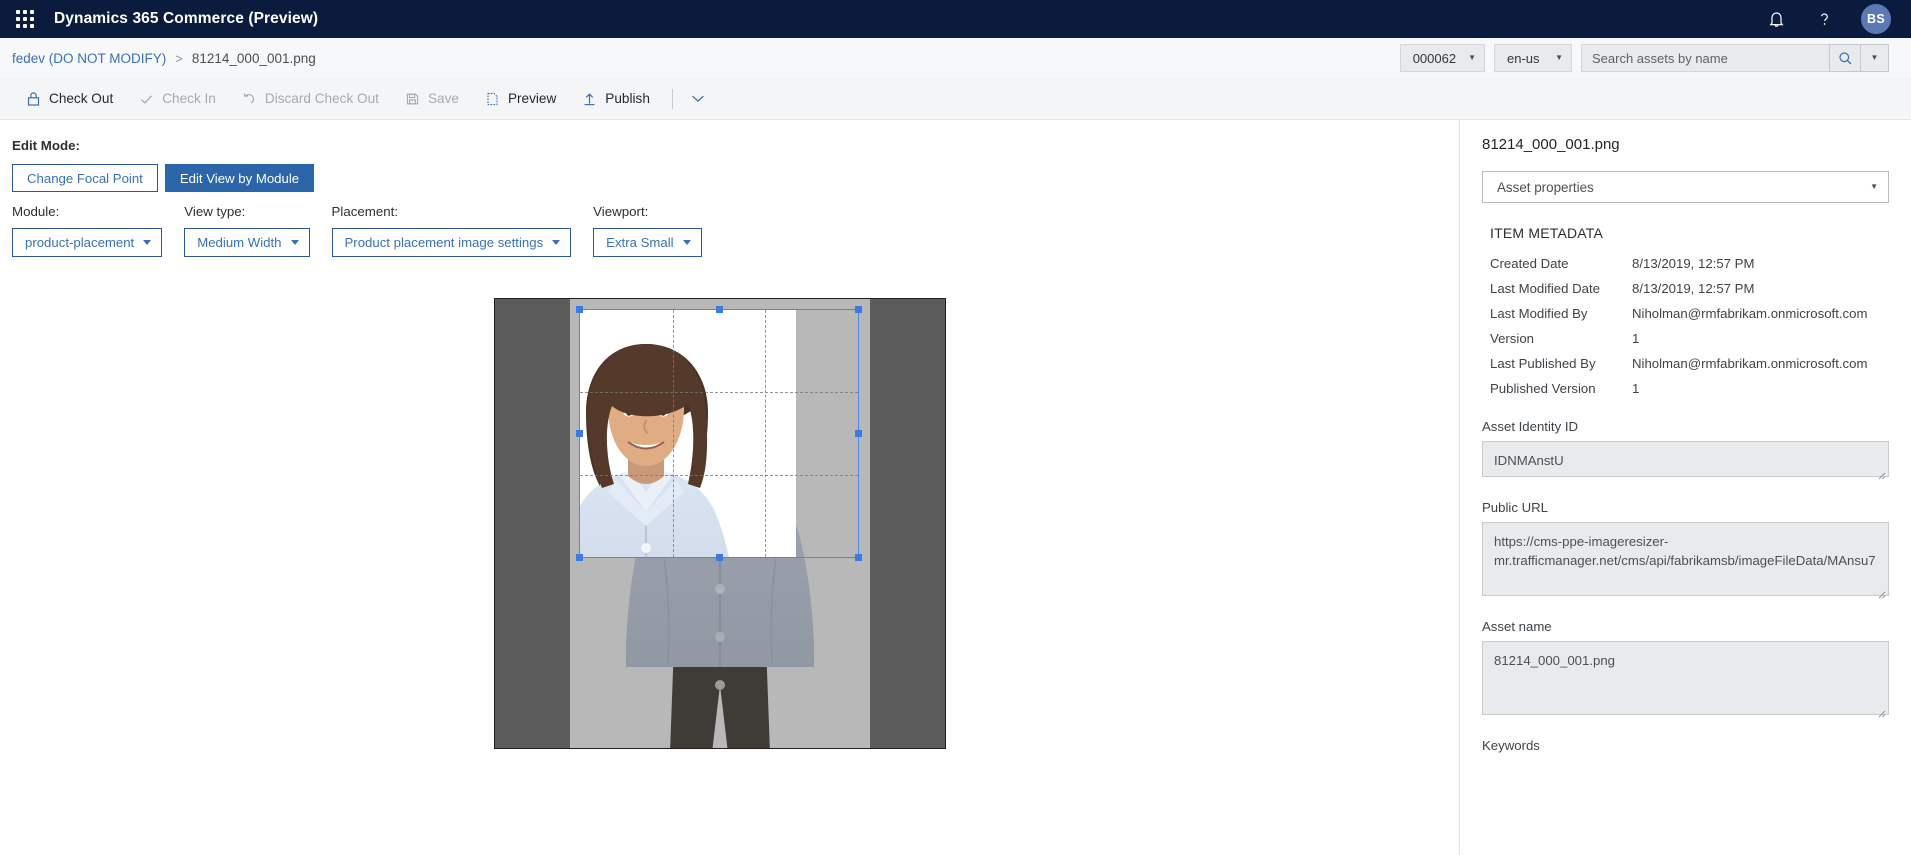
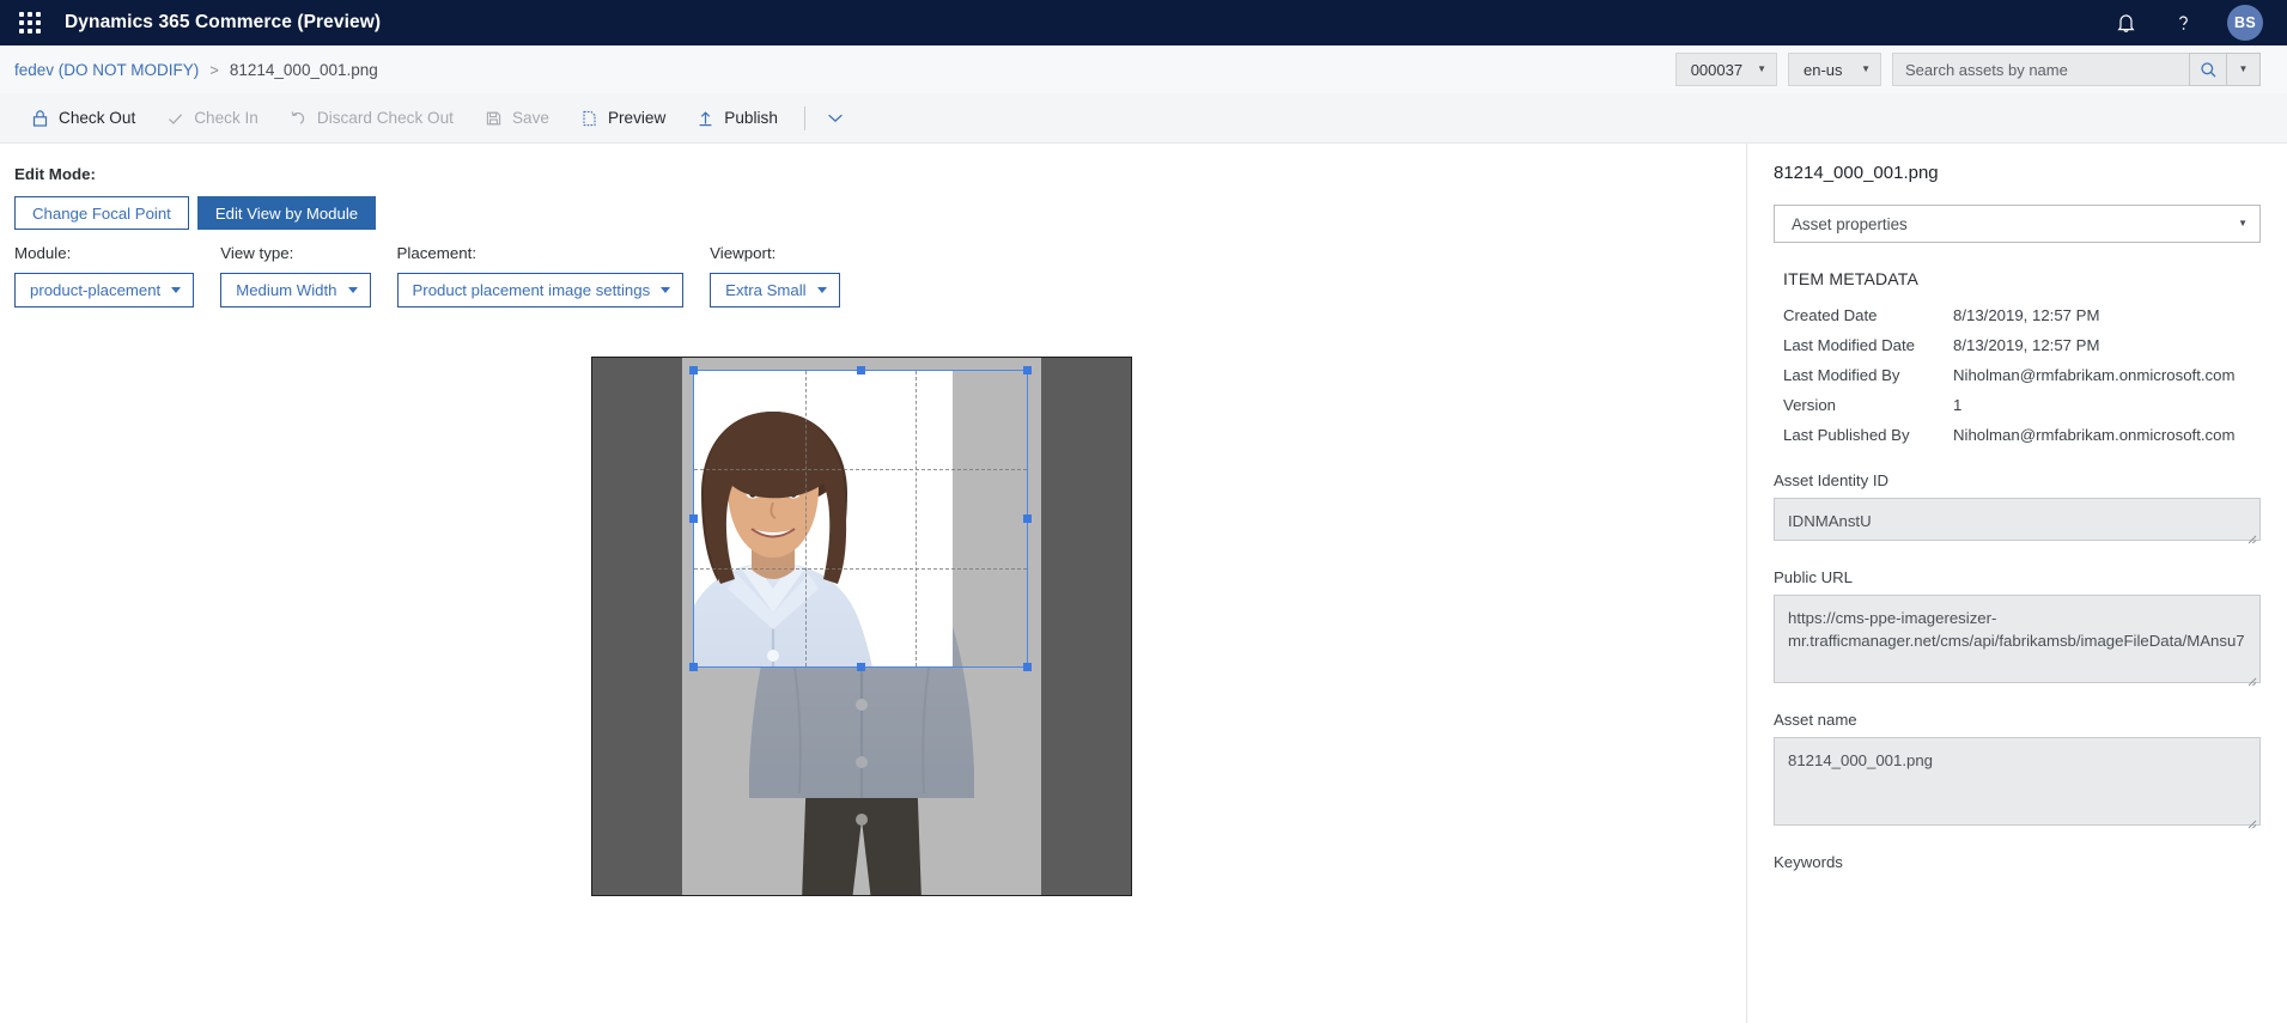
  Dynamics 365 Commerce (Preview)
  BS
  fedev (DO NOT MODIFY)
  >
  81214_000_001.png
- 000062
+ 000037
  ▼
  en-us
  ▼
  Search assets by name
  ▼
  Check Out
  Check In
  Discard Check Out
  Save
  Preview
  Publish
  Edit Mode:
  Change Focal Point
  Edit View by Module
  Module:
  product-placement
  View type:
  Medium Width
  Placement:
  Product placement image settings
  Viewport:
  Extra Small
  81214_000_001.png
  Asset properties
  ▼
  ITEM METADATA
  Created Date	8/13/2019, 12:57 PM
  Last Modified Date	8/13/2019, 12:57 PM
  Last Modified By	Niholman@rmfabrikam.onmicrosoft.com
  Version	1
  Last Published By	Niholman@rmfabrikam.onmicrosoft.com
- Published Version	1
  Asset Identity ID
  IDNMAnstU
  Public URL
  Asset name
  81214_000_001.png
  Keywords
